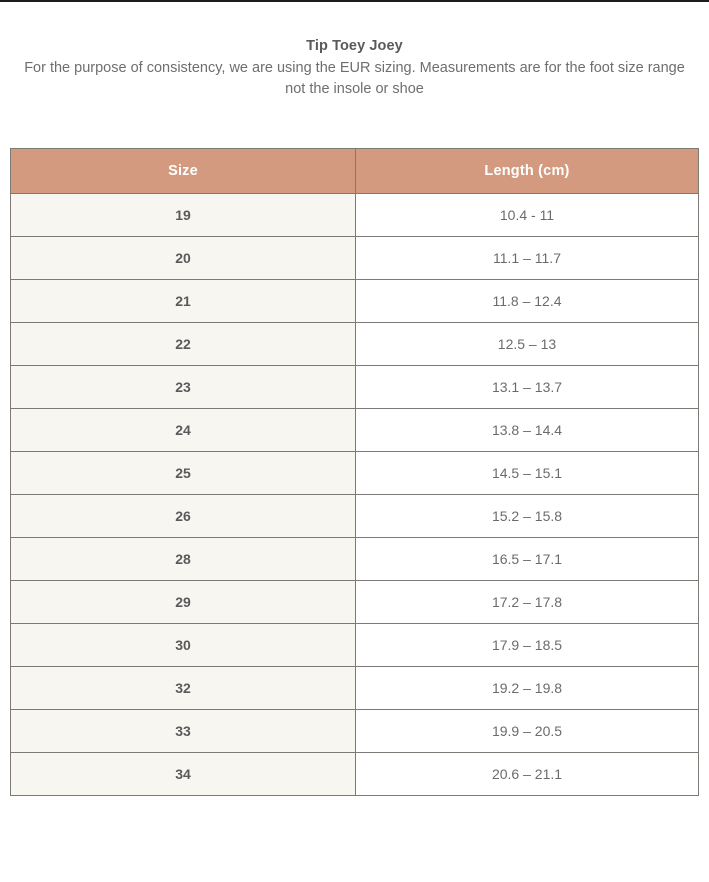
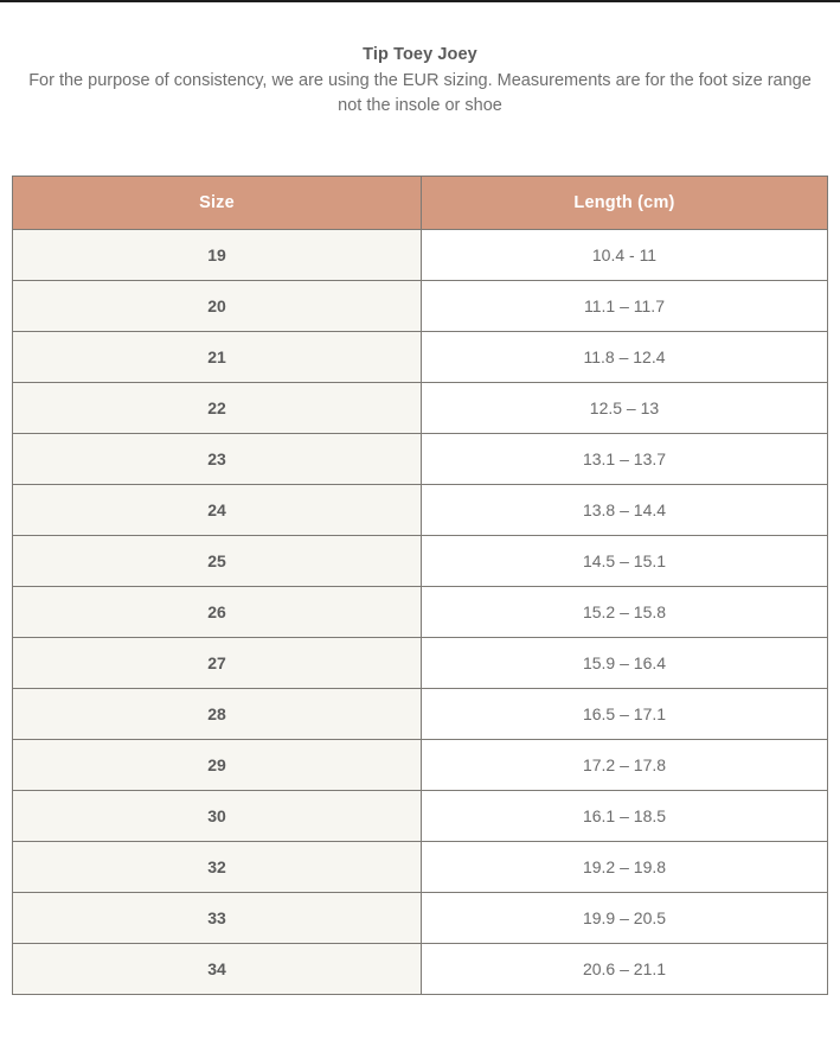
  Tip Toey Joey
  For the purpose of consistency, we are using the EUR sizing. Measurements are for the foot size range not the insole or shoe
  Size	Length (cm)
  19	10.4 - 11
  20	11.1 – 11.7
  21	11.8 – 12.4
  22	12.5 – 13
  23	13.1 – 13.7
  24	13.8 – 14.4
  25	14.5 – 15.1
  26	15.2 – 15.8
+ 27	15.9 – 16.4
  28	16.5 – 17.1
  29	17.2 – 17.8
- 30	17.9 – 18.5
+ 30	16.1 – 18.5
  32	19.2 – 19.8
  33	19.9 – 20.5
  34	20.6 – 21.1
